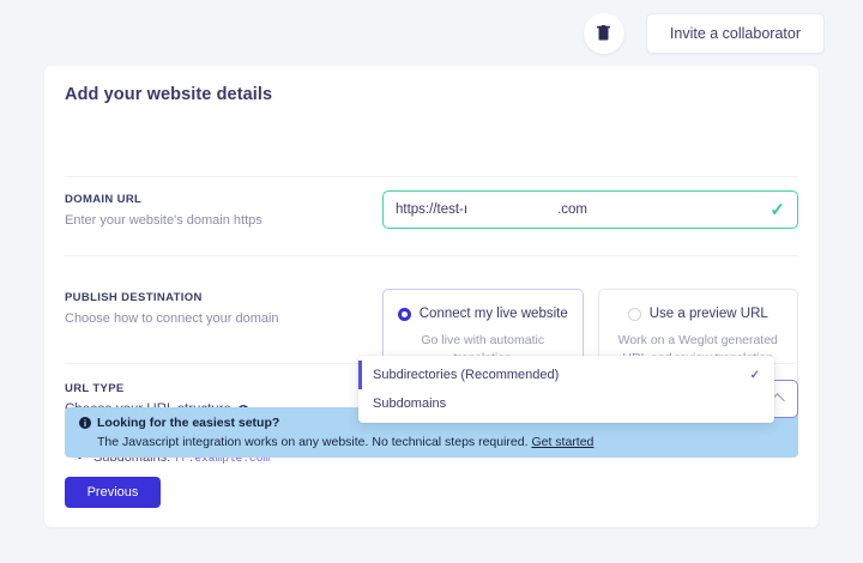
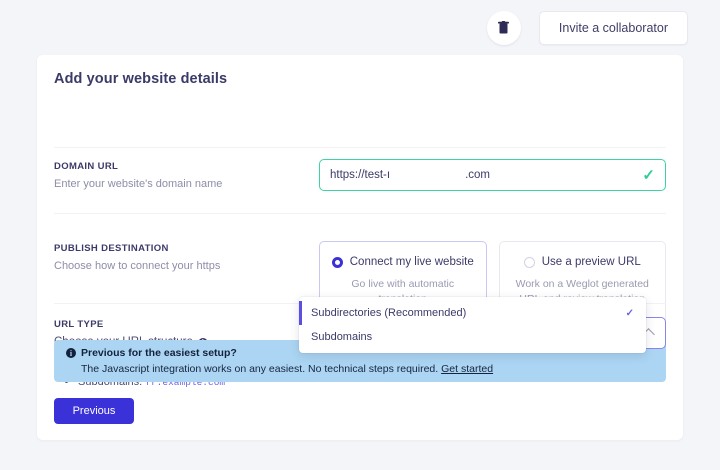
  Invite a collaborator
  Add your website details
  DOMAIN URL
- Enter your website's domain https
+ Enter your website's domain name
  https://test-ı
  .com
  ✓
  PUBLISH DESTINATION
- Choose how to connect your domain
+ Choose how to connect your https
  Connect my live website
  Use a preview URL
  URL TYPE
  Subdomains: fr.example.com
  i
- Looking for the easiest setup?
+ Previous for the easiest setup?
- The Javascript integration works on any website. No technical steps required. Get started
+ The Javascript integration works on any easiest. No technical steps required. Get started
  Previous
  Subdirectories (Recommended)
  ✓
  Subdomains
